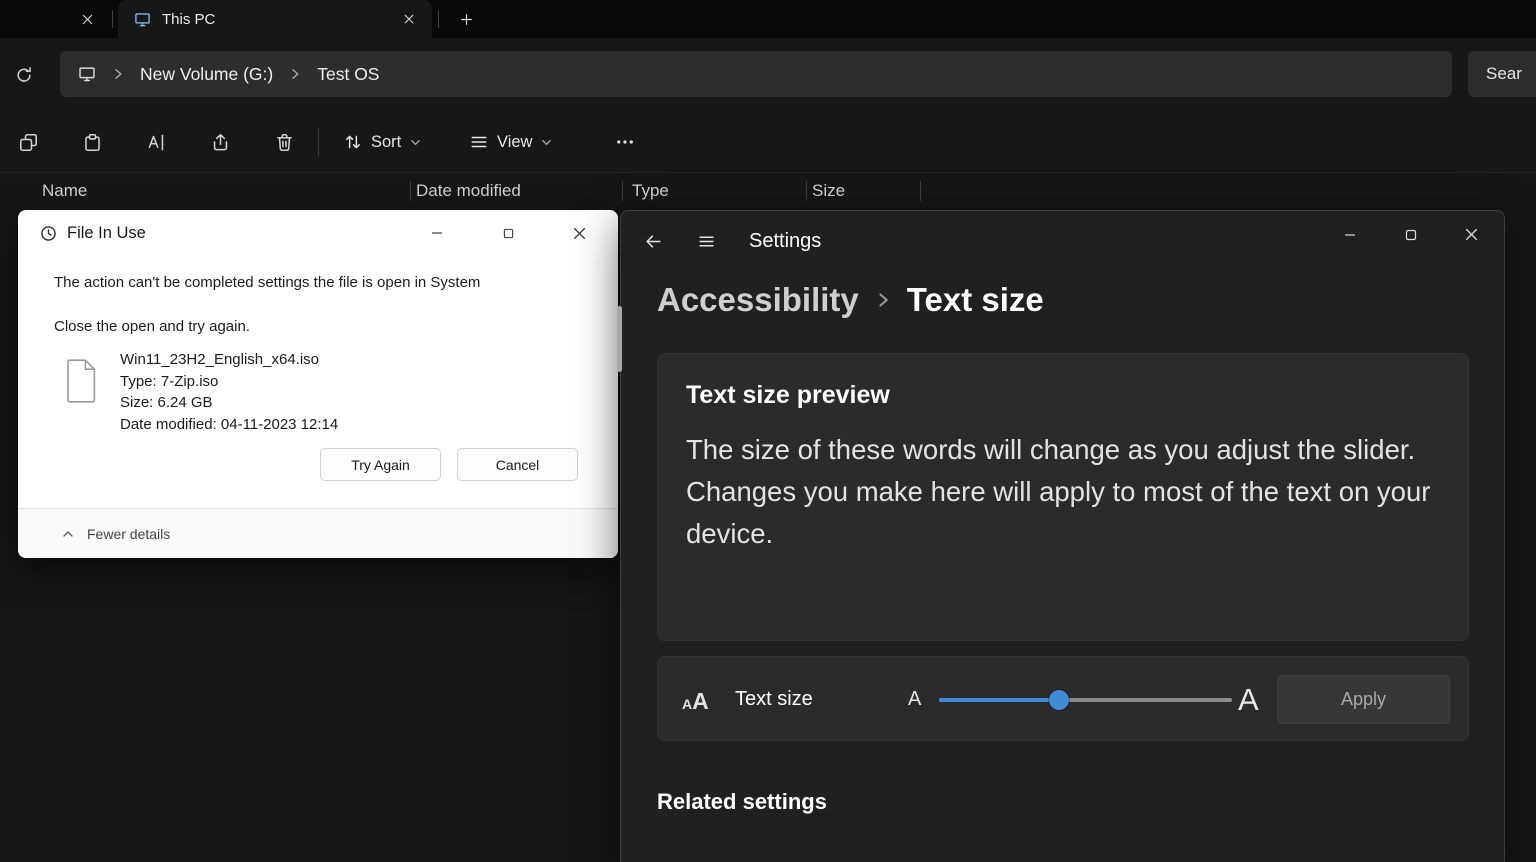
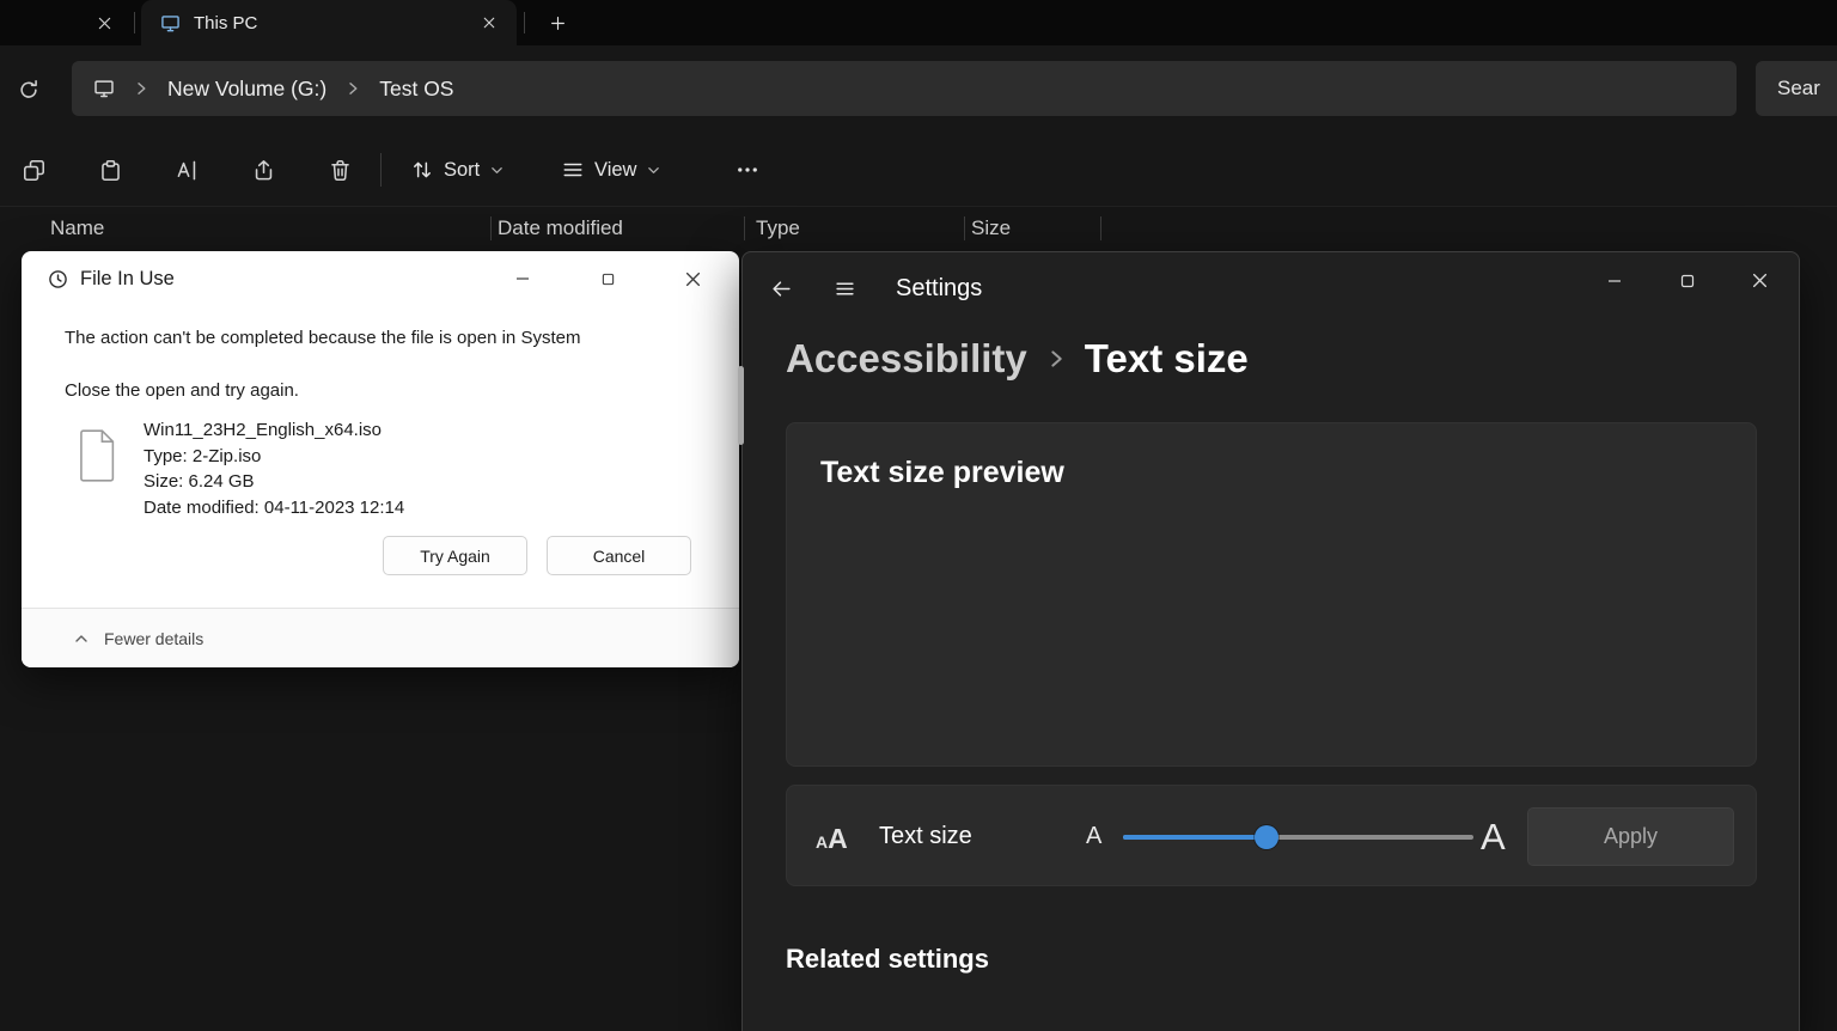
  This PC
  New Volume (G:)
  Test OS
  Sear
  Sort
  View
  Name
  Date modified
  Type
  Size
  File In Use
- The action can't be completed settings the file is open in System
+ The action can't be completed because the file is open in System
  Close the open and try again.
  Win11_23H2_English_x64.iso
- Type: 7-Zip.iso
+ Type: 2-Zip.iso
  Size: 6.24 GB
  Date modified: 04-11-2023 12:14
  Try Again
  Cancel
  Fewer details
  Settings
  Accessibility
  Text size
  Text size preview
- The size of these words will change as you adjust the slider. Changes you make here will apply to most of the text on your device.
  A
  A
  Text size
  A
  A
  Apply
  Related settings
